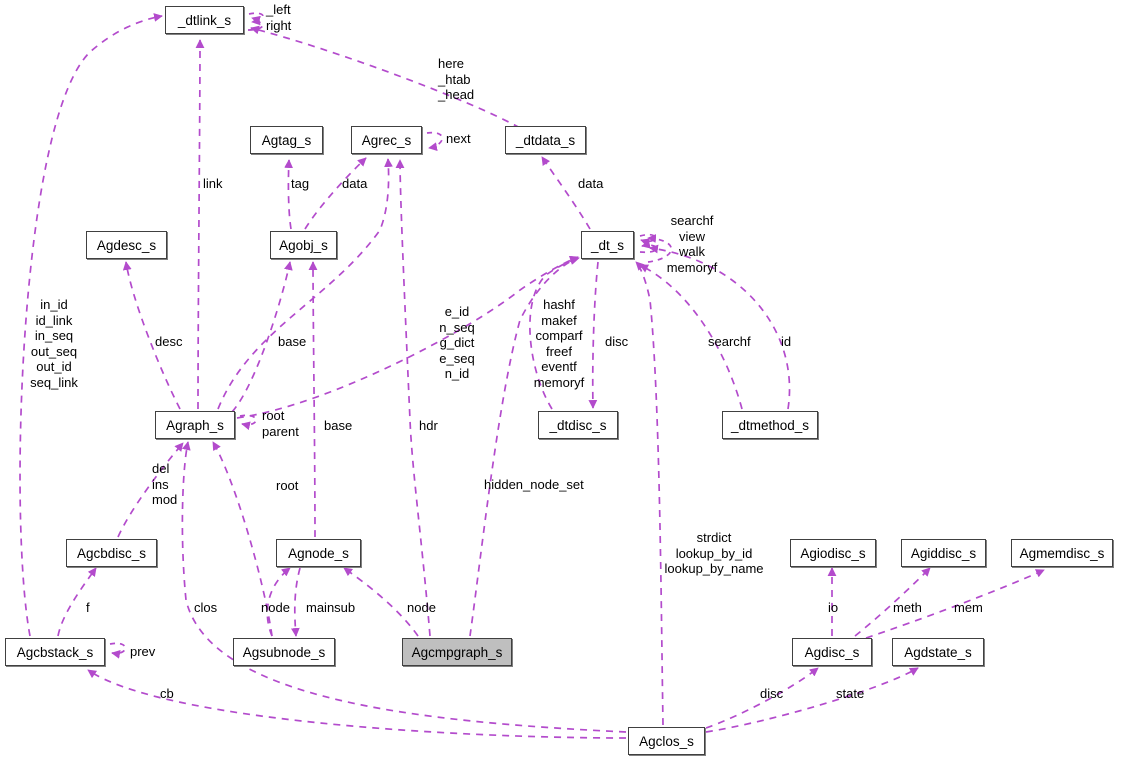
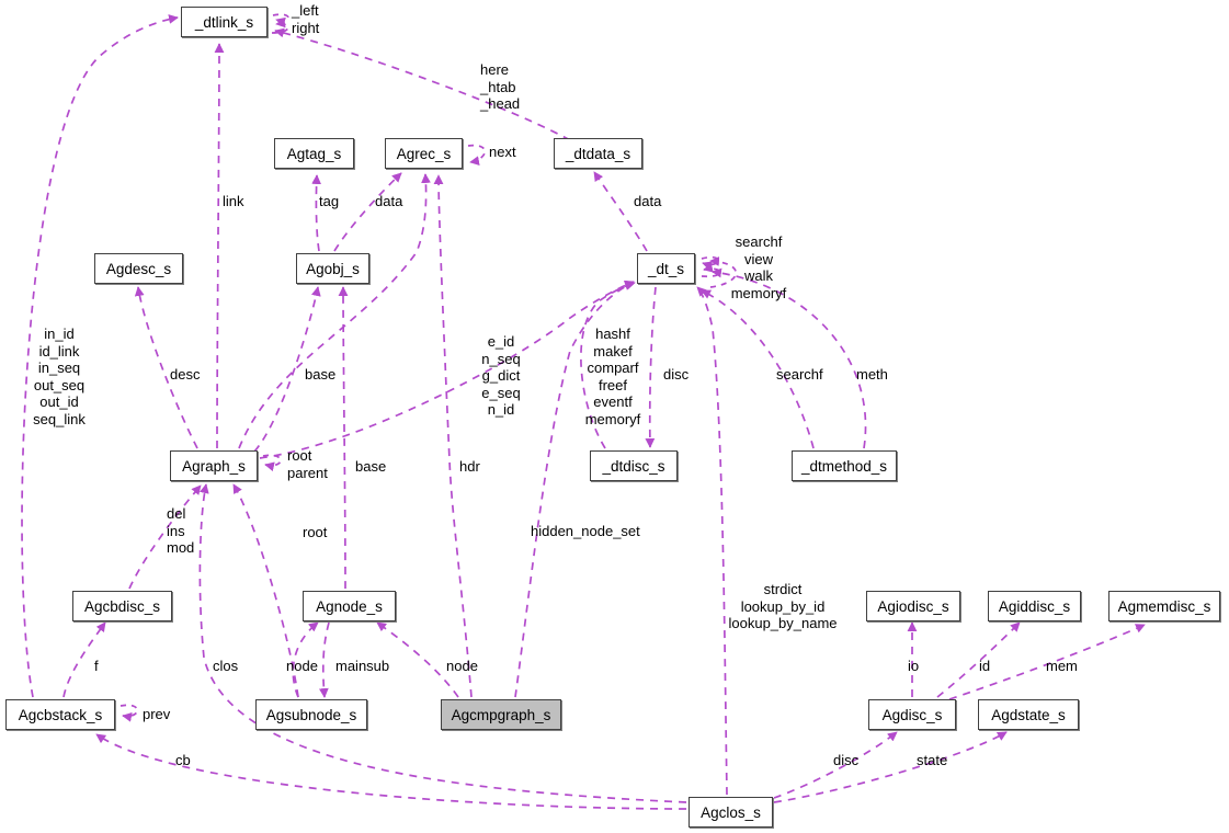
  _dtlink_s
  Agtag_s
  Agrec_s
  _dtdata_s
  Agdesc_s
  Agobj_s
  _dt_s
  Agraph_s
  _dtdisc_s
  _dtmethod_s
  Agcbdisc_s
  Agnode_s
  Agiodisc_s
  Agiddisc_s
  Agmemdisc_s
  Agcbstack_s
  Agsubnode_s
  Agcmpgraph_s
  Agdisc_s
  Agdstate_s
  Agclos_s
  _left
  right
  here
  _htab
  _head
  next
  link
  tag
  data
  data
  searchf
  view
  walk
  memoryf
  in_id
  id_link
  in_seq
  out_seq
  out_id
  seq_link
  desc
  base
  e_id
  n_seq
  g_dict
  e_seq
  n_id
  hashf
  makef
  comparf
  freef
  eventf
  memoryf
  disc
  searchf
- id
+ meth
  root
  parent
  base
  hdr
  del
  ins
  mod
  root
  hidden_node_set
  strdict
  lookup_by_id
  lookup_by_name
  f
  clos
  node
  mainsub
  node
  io
- meth
+ id
  mem
  prev
  cb
  disc
  state
